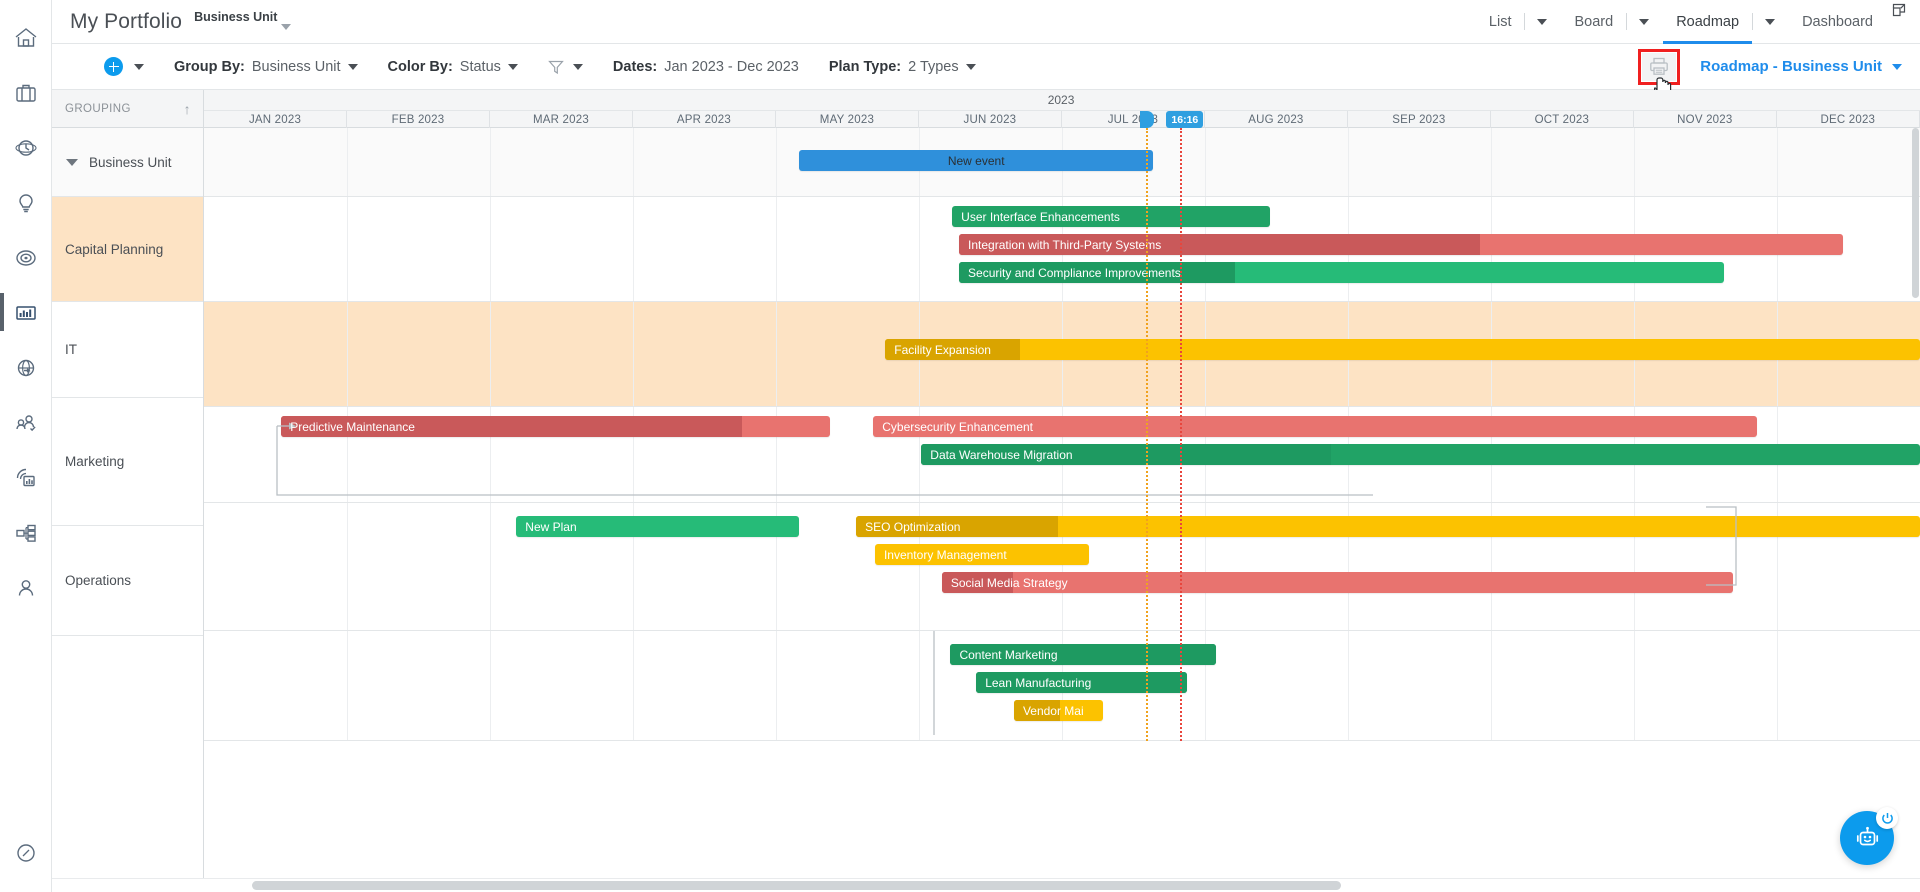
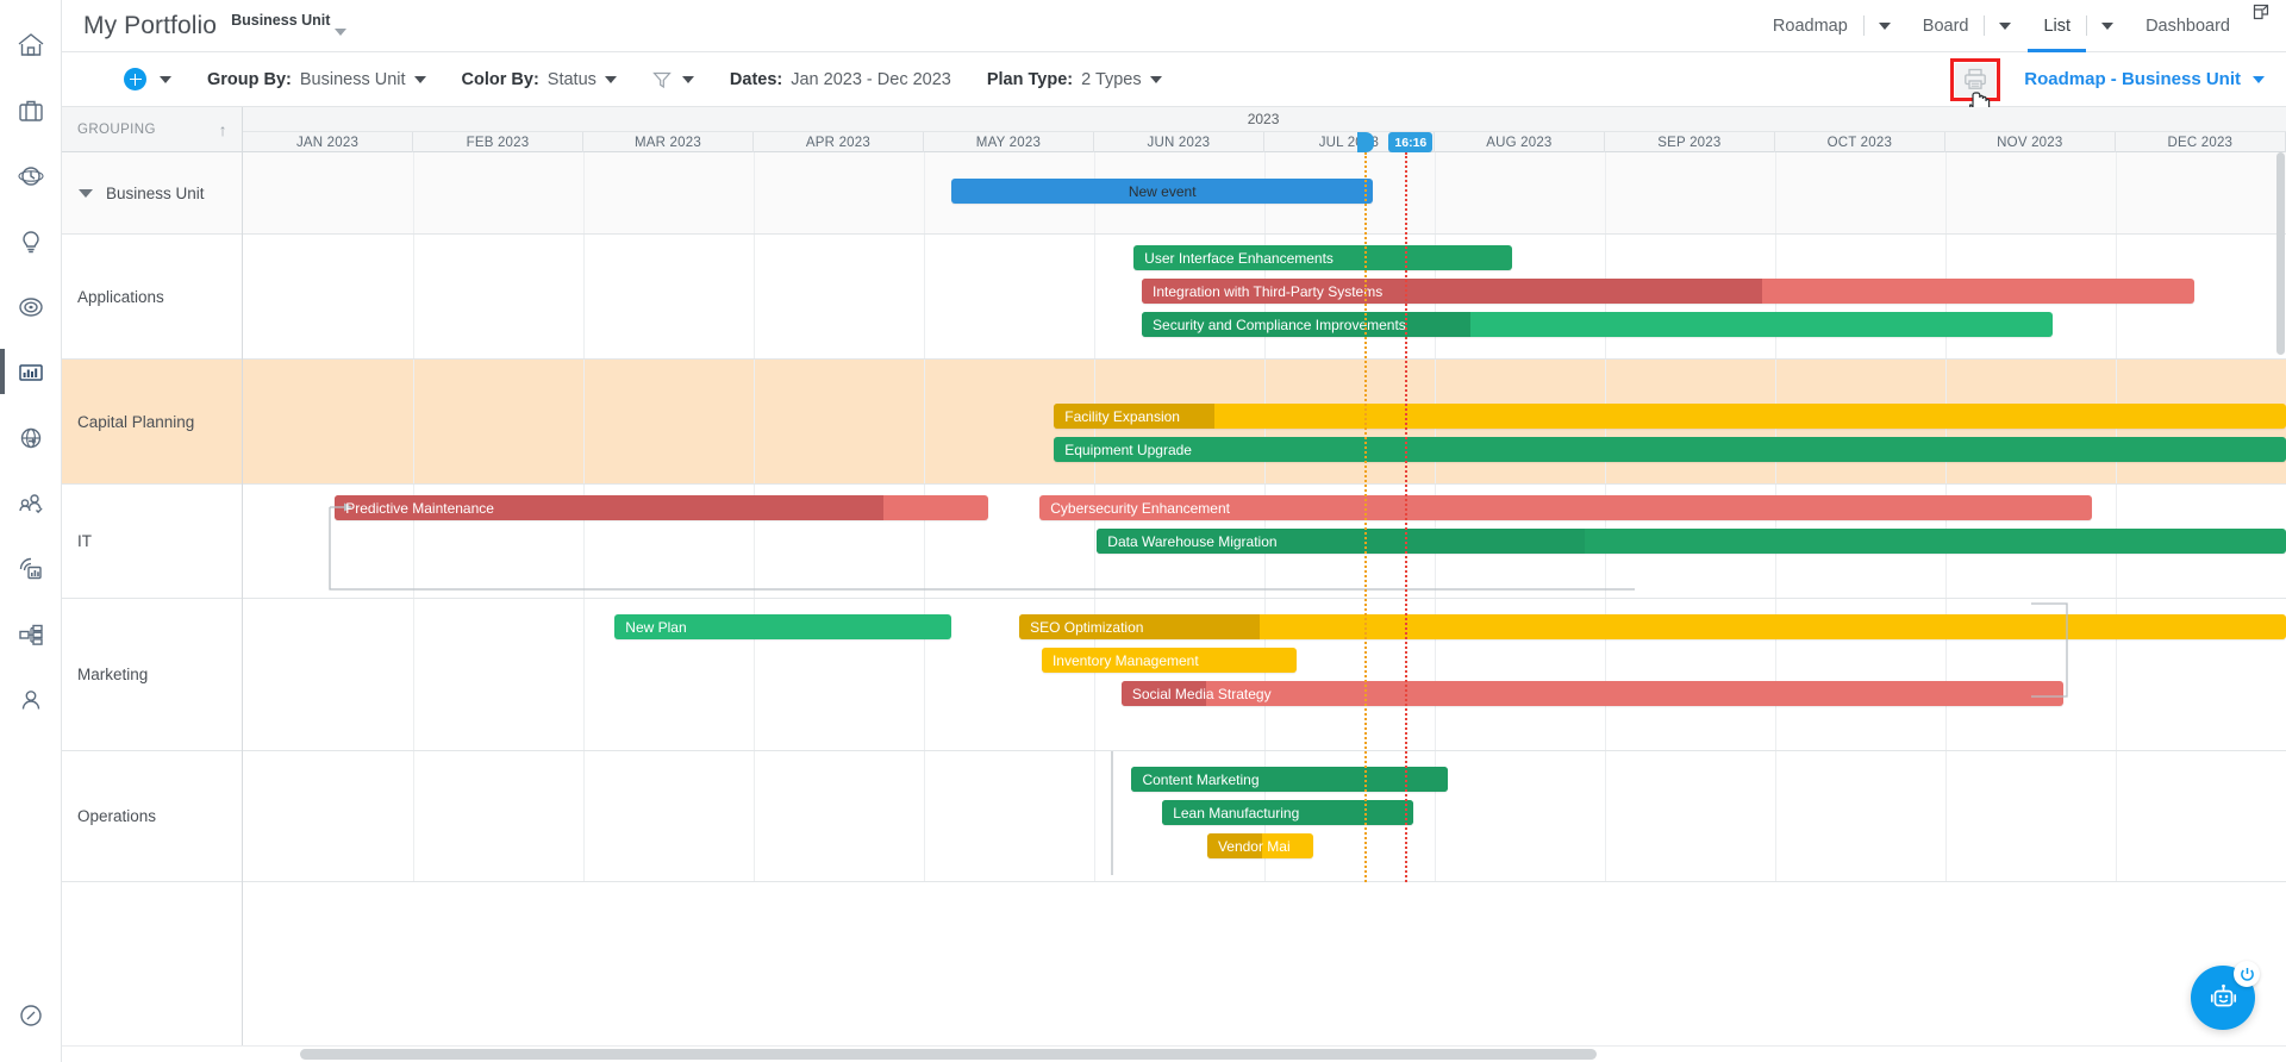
  My Portfolio
  Business Unit
- List
+ Roadmap
  Board
- Roadmap
+ List
  Dashboard
  Group By:
  Business Unit
  Color By:
  Status
  Dates:
  Jan 2023 - Dec 2023
  Plan Type:
  2 Types
  Roadmap - Business Unit
  GROUPING
  ↑
  Business Unit
+ Applications
  Capital Planning
  IT
  Marketing
  Operations
  2023
  JAN 2023
  FEB 2023
  MAR 2023
  APR 2023
  MAY 2023
  JUN 2023
  JUL 23
  AUG 2023
  SEP 2023
  OCT 2023
  NOV 2023
  DEC 2023
  New event
  User Interface Enhancements
  Integration with Third-Party Systems
  Security and Compliance Improvements
  Facility Expansion
+ Equipment Upgrade
  Predictive Maintenance
  Cybersecurity Enhancement
  Data Warehouse Migration
  New Plan
  SEO Optimization
  Inventory Management
  Social Media Strategy
  Content Marketing
  Lean Manufacturing
  Vendor Mai
  16:16
